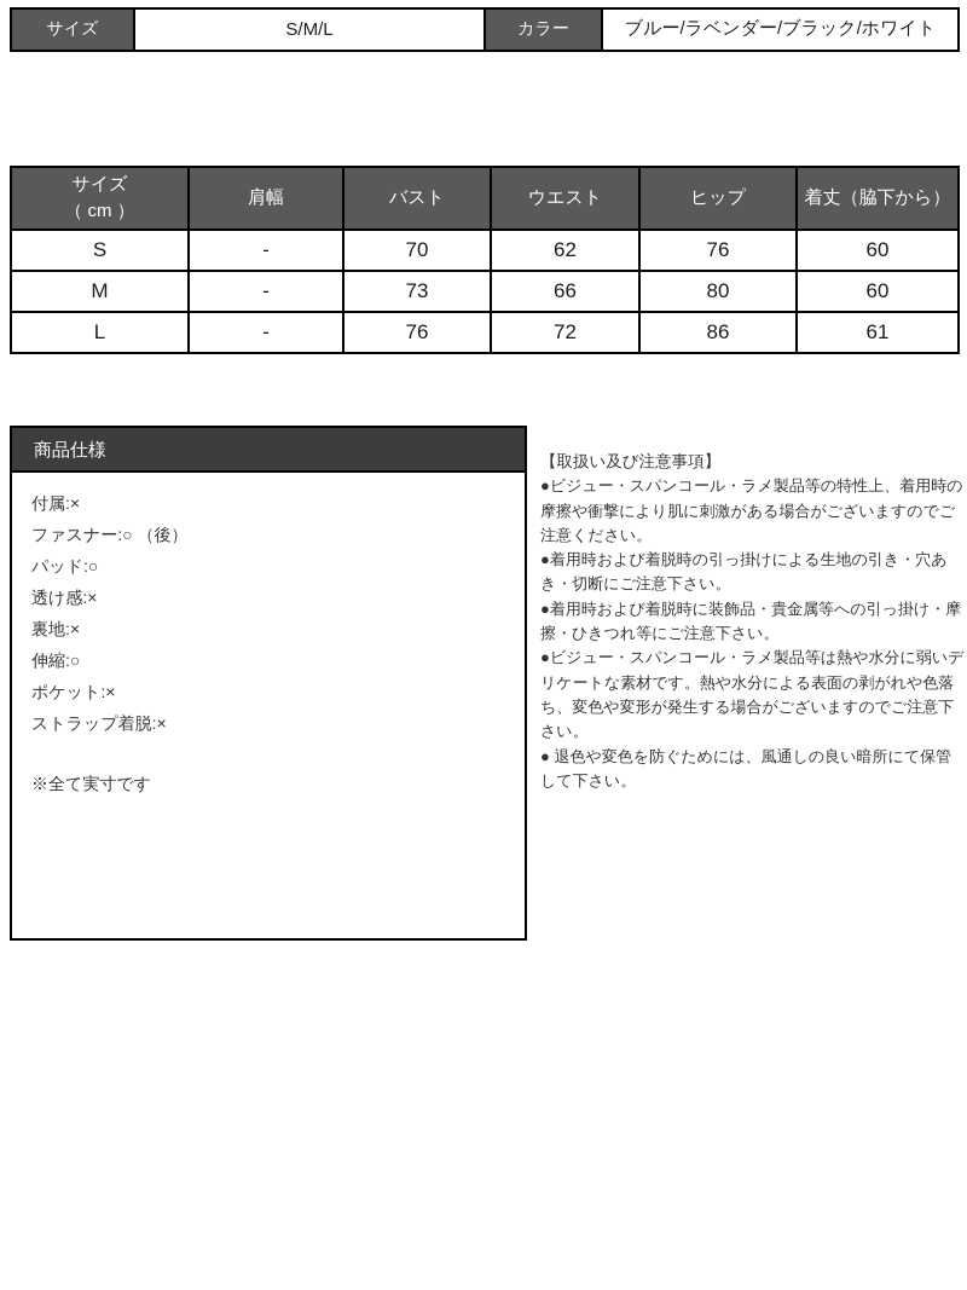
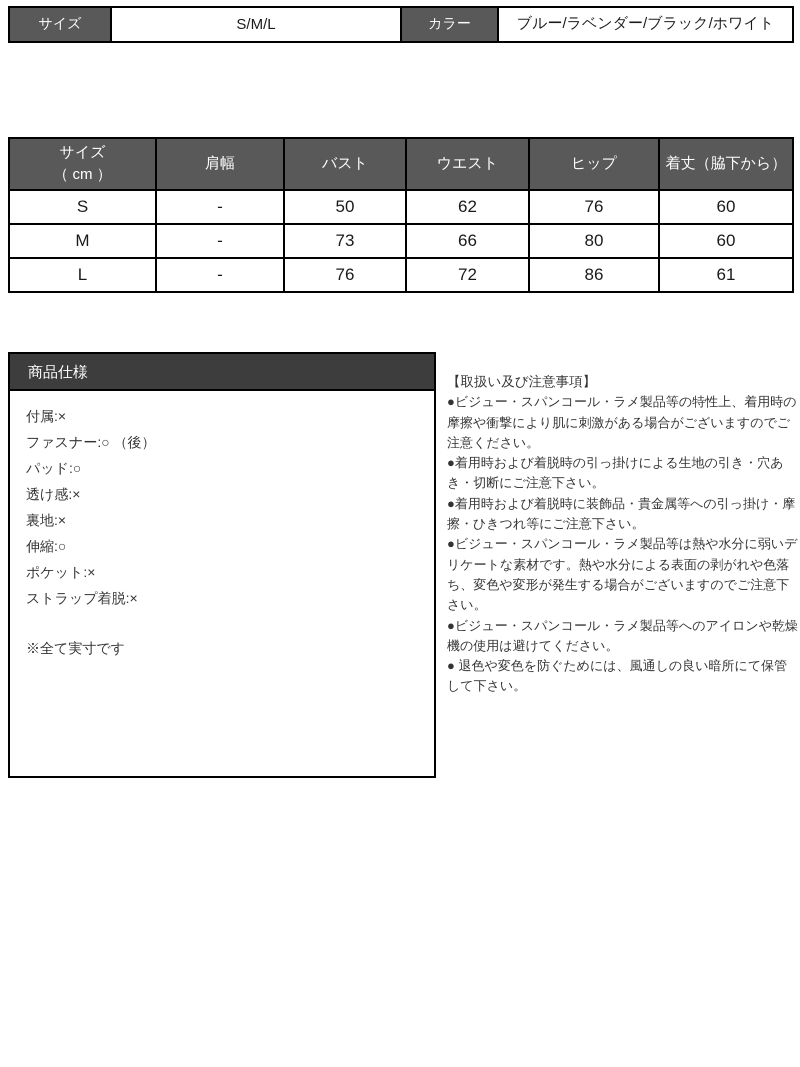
  サイズ	S/M/L	カラー	ブルー/ラベンダー/ブラック/ホワイト
  サイズ （ cm ）	肩幅	バスト	ウエスト	ヒップ	着丈（脇下から）
- S	-	70	62	76	60
+ S	-	50	62	76	60
  M	-	73	66	80	60
  L	-	76	72	86	61
  商品仕様
  付属:×
  ファスナー:○ （後）
  パッド:○
  透け感:×
  裏地:×
  伸縮:○
  ポケット:×
  ストラップ着脱:×
  ※全て実寸です
  【取扱い及び注意事項】
  ●ビジュー・スパンコール・ラメ製品等の特性上、着用時の摩擦や衝撃により肌に刺激がある場合がございますのでご注意ください。
  ●着用時および着脱時の引っ掛けによる生地の引き・穴あき・切断にご注意下さい。
  ●着用時および着脱時に装飾品・貴金属等への引っ掛け・摩擦・ひきつれ等にご注意下さい。
  ●ビジュー・スパンコール・ラメ製品等は熱や水分に弱いデリケートな素材です。熱や水分による表面の剥がれや色落ち、変色や変形が発生する場合がございますのでご注意下さい。
+ ●ビジュー・スパンコール・ラメ製品等へのアイロンや乾燥機の使用は避けてください。
  ● 退色や変色を防ぐためには、風通しの良い暗所にて保管して下さい。
